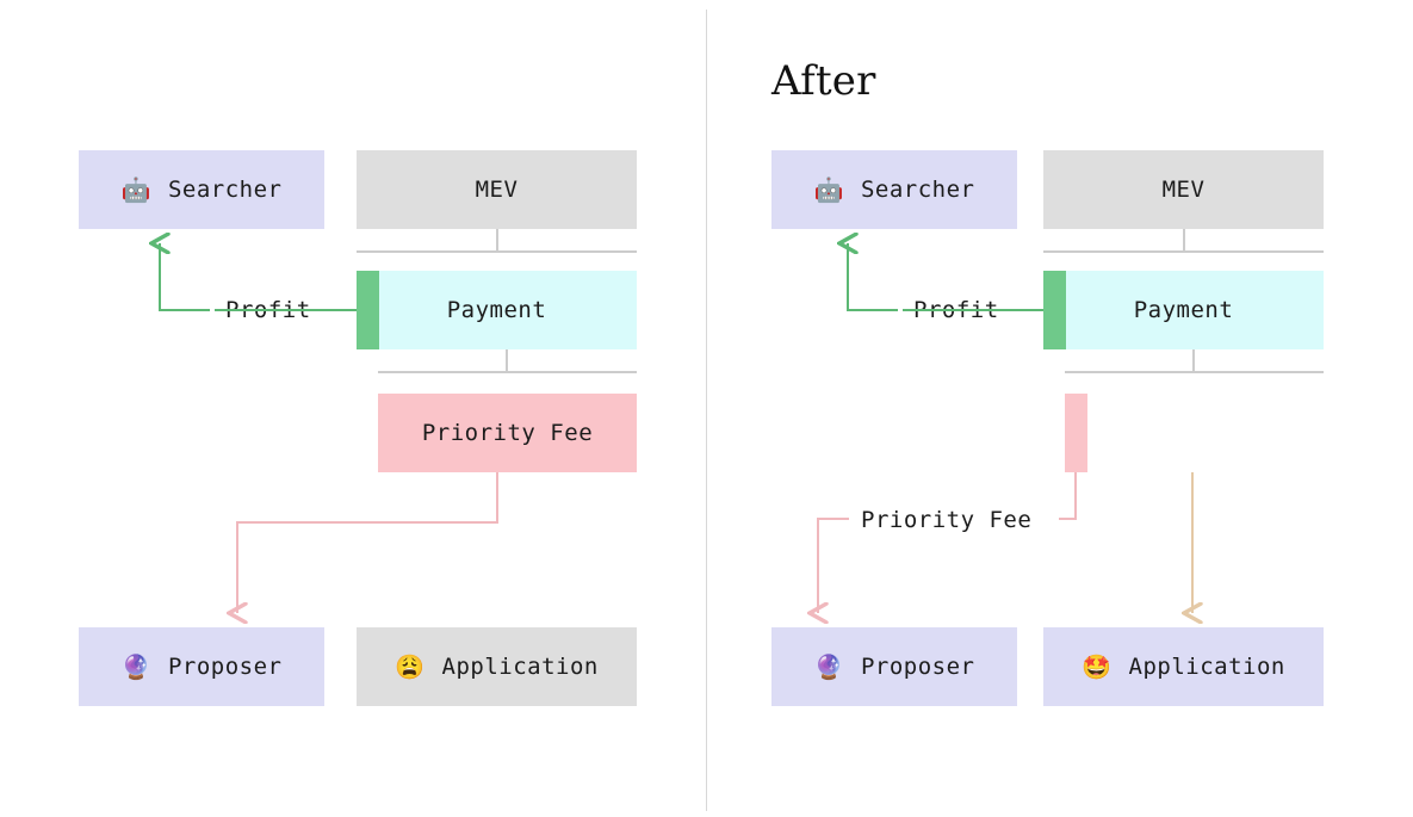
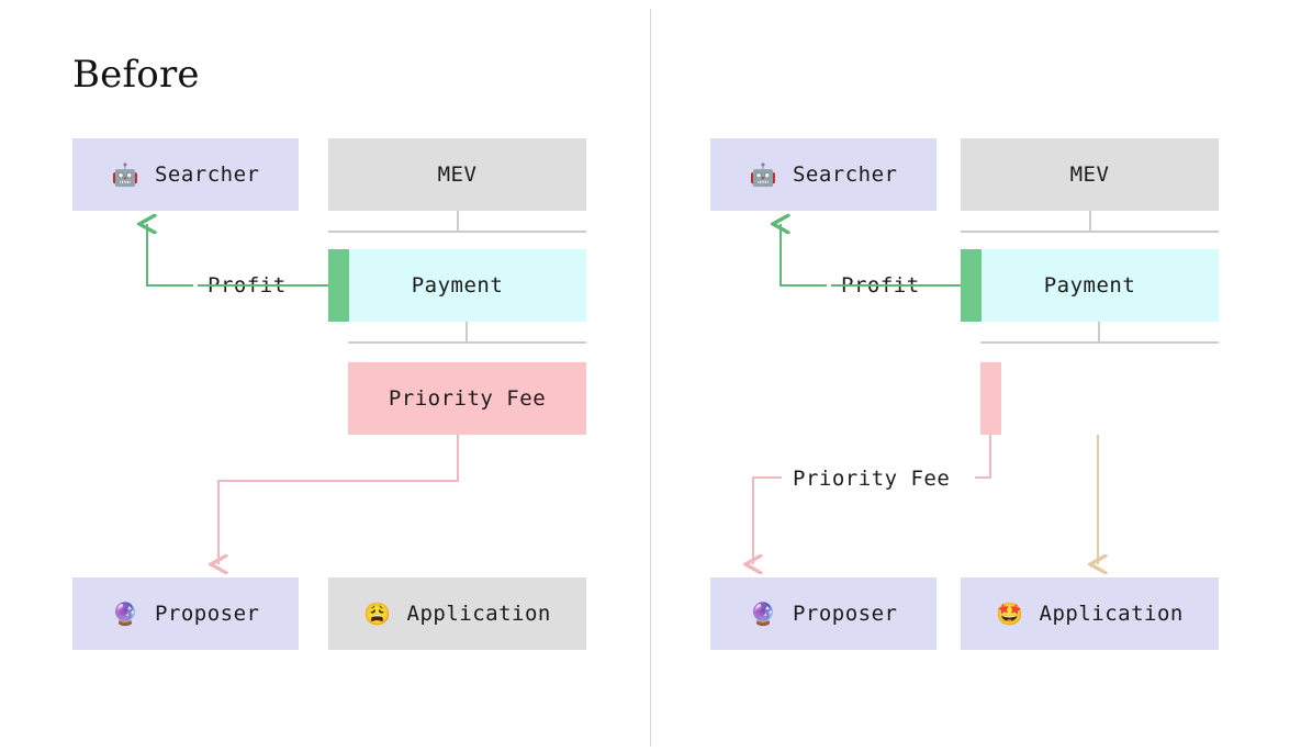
+ Before
  🤖
  Searcher
  MEV
  Payment
  Priority Fee
  🔮
  Proposer
  😩
  Application
- After
  🤖
  Searcher
  MEV
  Payment
  🔮
  Proposer
  🤩
  Application
  Priority Fee
